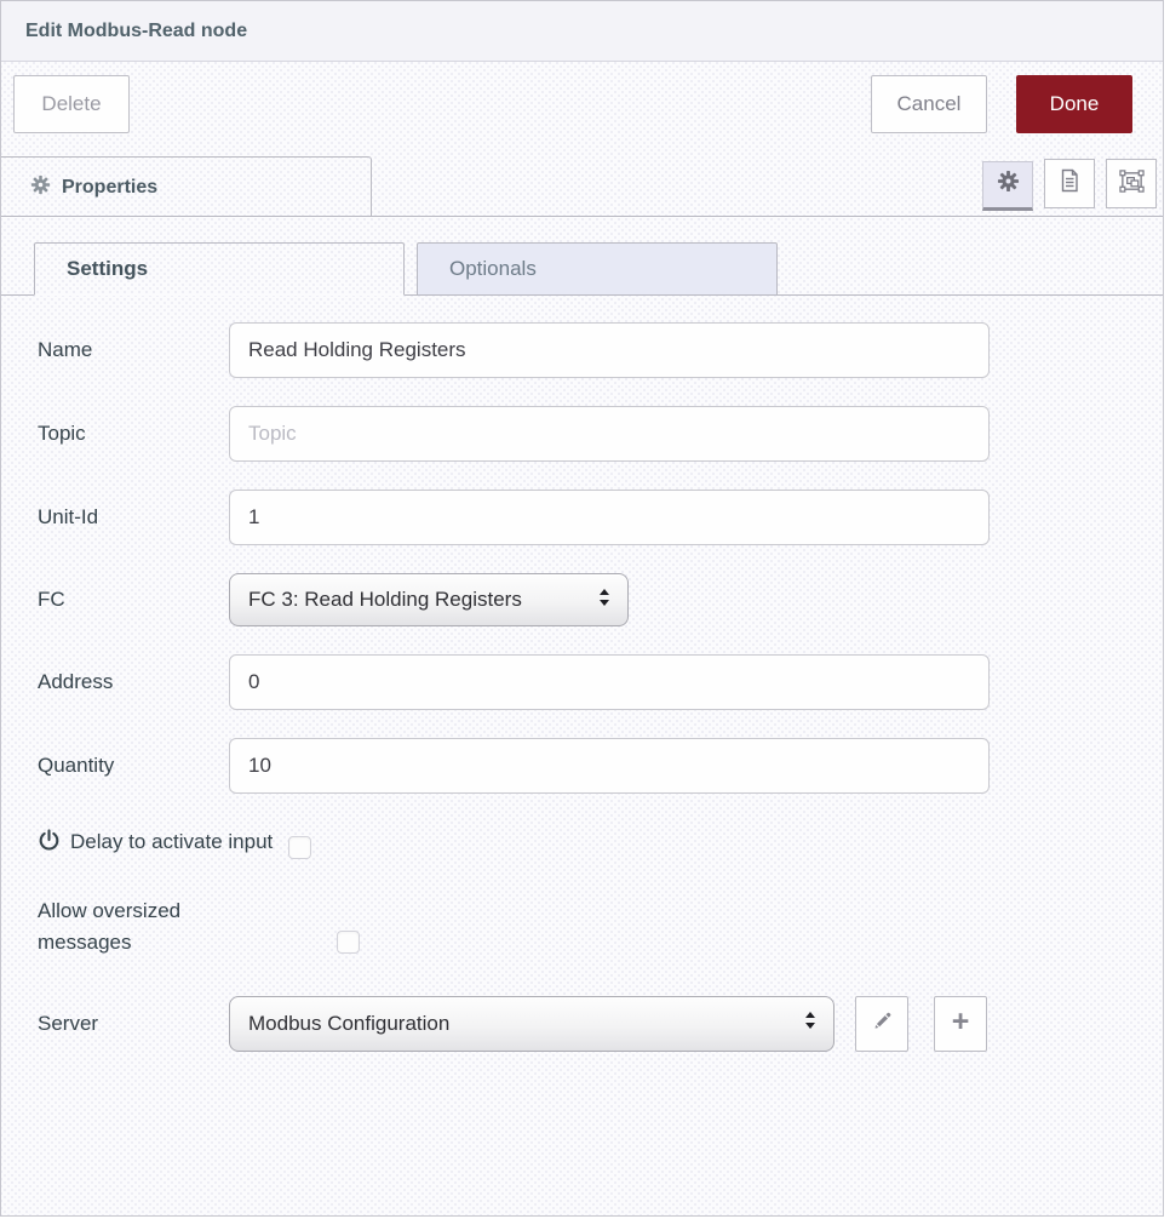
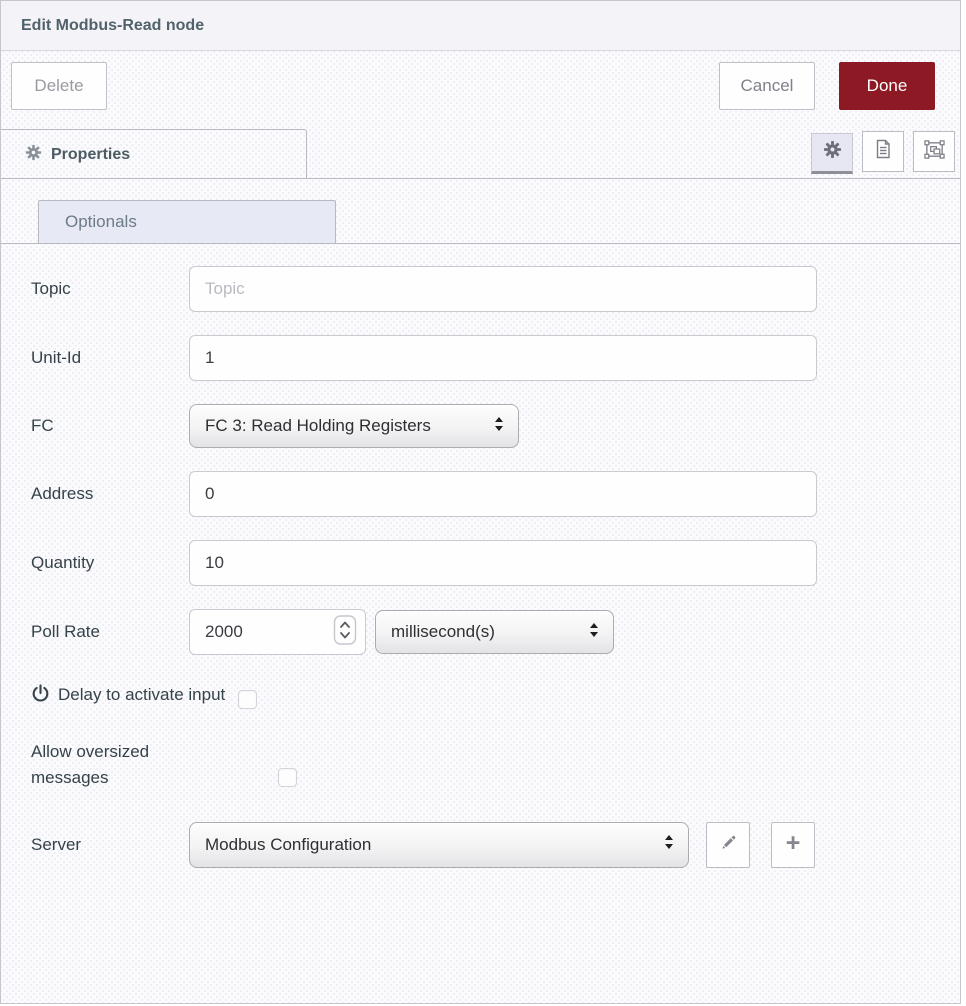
  Edit Modbus-Read node
  Delete
  Cancel
  Done
  Properties
- Settings
  Optionals
- Name
- Read Holding Registers
  Topic
  Topic
  Unit-Id
  1
  FC
  FC 3: Read Holding Registers
  Address
  0
  Quantity
  10
+ Poll Rate
+ 2000
+ millisecond(s)
  Delay to activate input
  Allow oversized messages
  Server
  Modbus Configuration
  +
